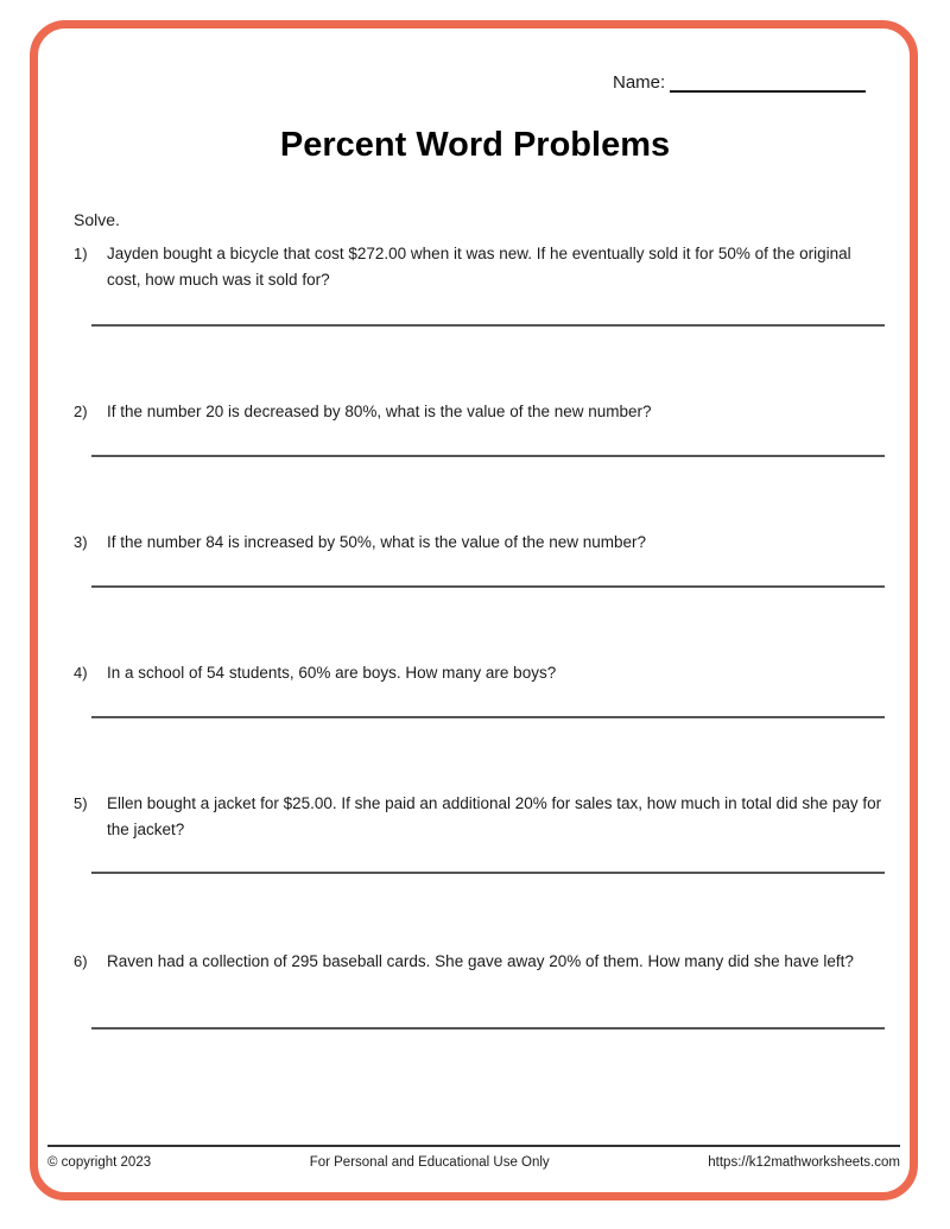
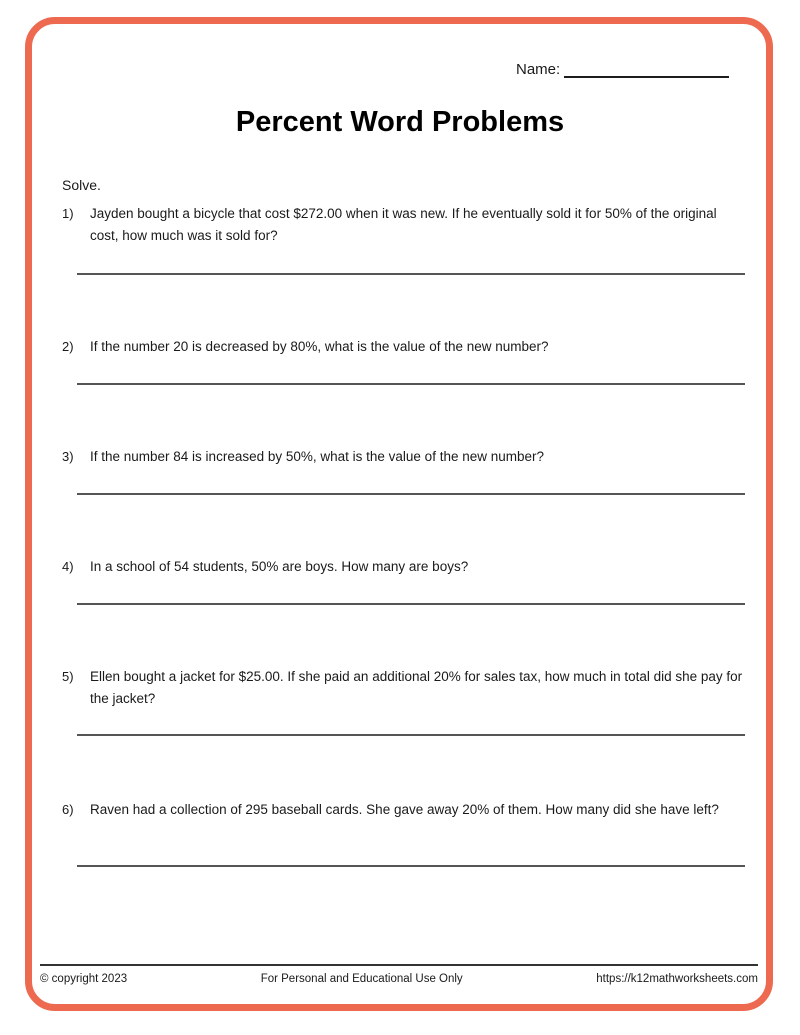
  Name:
  Percent Word Problems
  Solve.
  1)
  Jayden bought a bicycle that cost $272.00 when it was new. If he eventually sold it for 50% of the original cost, how much was it sold for?
  2)
  If the number 20 is decreased by 80%, what is the value of the new number?
  3)
  If the number 84 is increased by 50%, what is the value of the new number?
  4)
- In a school of 54 students, 60% are boys. How many are boys?
+ In a school of 54 students, 50% are boys. How many are boys?
  5)
  Ellen bought a jacket for $25.00. If she paid an additional 20% for sales tax, how much in total did she pay for the jacket?
  6)
  Raven had a collection of 295 baseball cards. She gave away 20% of them. How many did she have left?
  © copyright 2023
  For Personal and Educational Use Only
  https://k12mathworksheets.com
